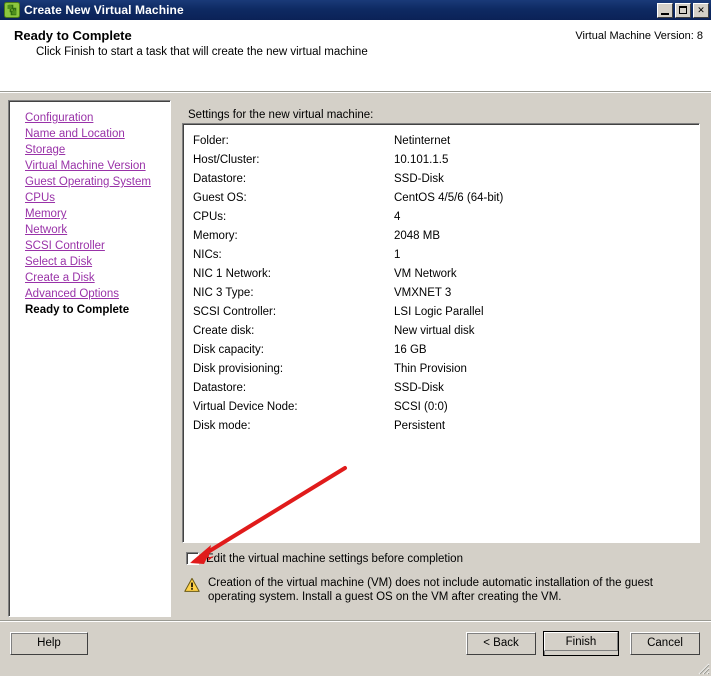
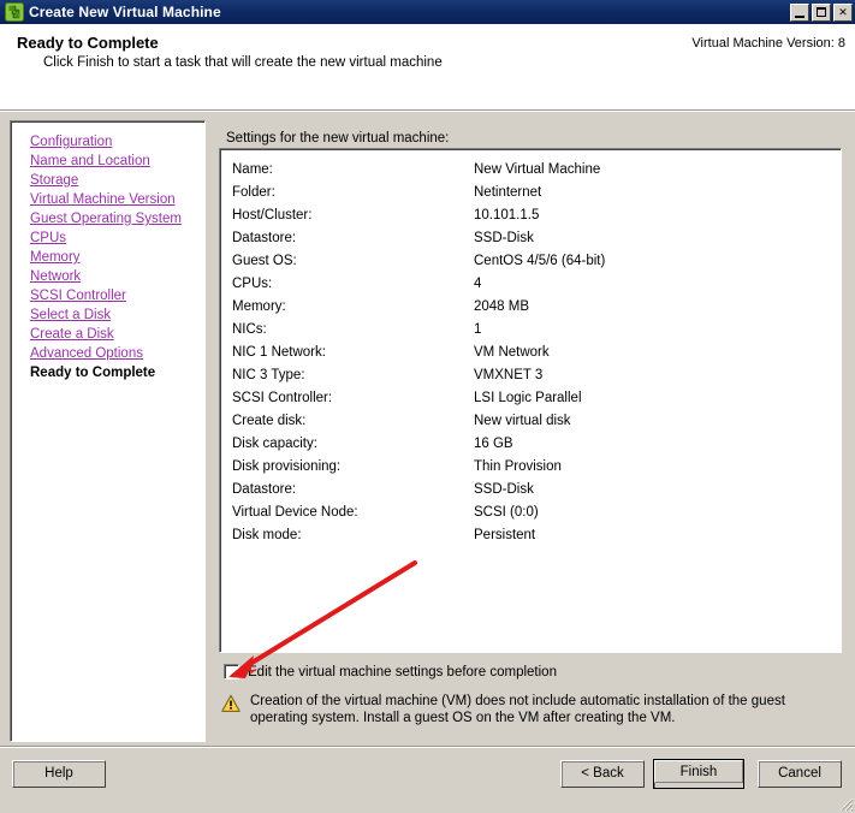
  Create New Virtual Machine
  ✕
  Ready to Complete
  Click Finish to start a task that will create the new virtual machine
  Virtual Machine Version: 8
  Configuration
  Name and Location
  Storage
  Virtual Machine Version
  Guest Operating System
  CPUs
  Memory
  Network
  SCSI Controller
  Select a Disk
  Create a Disk
  Advanced Options
  Ready to Complete
  Settings for the new virtual machine:
+ Name:
+ New Virtual Machine
  Folder:
  Netinternet
  Host/Cluster:
  10.101.1.5
  Datastore:
  SSD-Disk
  Guest OS:
  CentOS 4/5/6 (64-bit)
  CPUs:
  4
  Memory:
  2048 MB
  NICs:
  1
  NIC 1 Network:
  VM Network
  NIC 3 Type:
  VMXNET 3
  SCSI Controller:
  LSI Logic Parallel
  Create disk:
  New virtual disk
  Disk capacity:
  16 GB
  Disk provisioning:
  Thin Provision
  Datastore:
  SSD-Disk
  Virtual Device Node:
  SCSI (0:0)
  Disk mode:
  Persistent
  dit the virtual machine settings before completion
  Creation of the virtual machine (VM) does not include automatic installation of the guest operating system. Install a guest OS on the VM after creating the VM.
  Help
  < Back
  Finish
  Cancel
